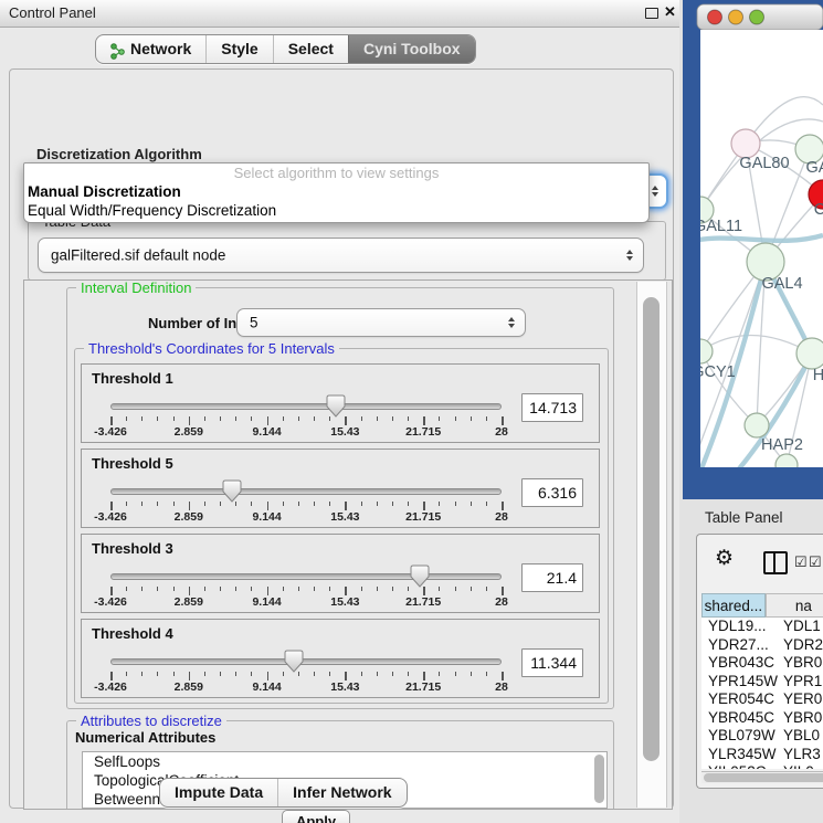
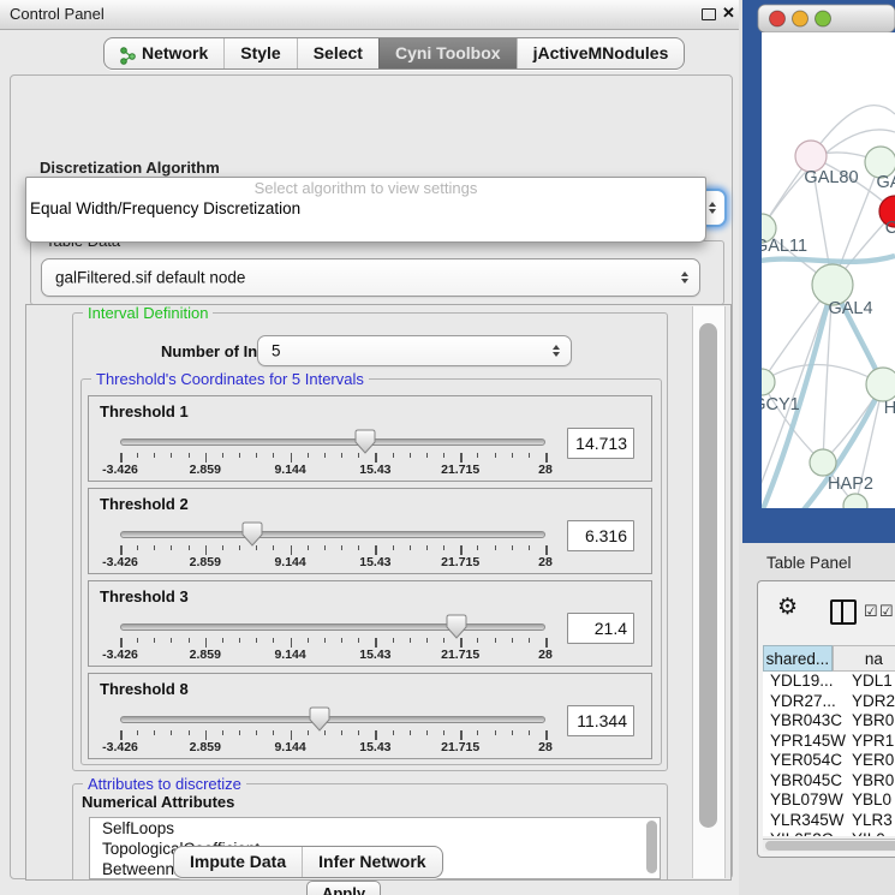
  Control Panel
  ✕
  Network
  Style
  Select
  Cyni Toolbox
+ jActiveMNodules
  Discretization Algorithm
  Select algorithm to view settings
- Manual Discretization
  Equal Width/Frequency Discretization
  galFiltered.sif default node
  Interval Definition
  5
  Threshold's Coordinates for 5 Intervals
  Threshold 1
  -3.426
  2.859
  9.144
  15.43
  21.715
  28
  14.713
- Threshold 5
+ Threshold 2
  -3.426
  2.859
  9.144
  15.43
  21.715
  28
  6.316
  Threshold 3
  -3.426
  2.859
  9.144
  15.43
  21.715
  28
  21.4
- Threshold 4
+ Threshold 8
  -3.426
  2.859
  9.144
  15.43
  21.715
  28
  11.344
  Attributes to discretize
  Numerical Attributes
  SelfLoops
  Apply
  Impute Data
  Infer Network
  GAL80
  C
  AL11
  GAL4
  CY1
  H
  HAP2
  Table Panel
  ⚙
  ☑
  ☑
  shared...
  na
  YDL19... YDL1
  YDR27... YDR2
  YBR043C YBR0
  YPR145W YPR1
  YER054C YER0
  YBR045C YBR0
  YBL079W YBL0
  YLR345W YLR3
